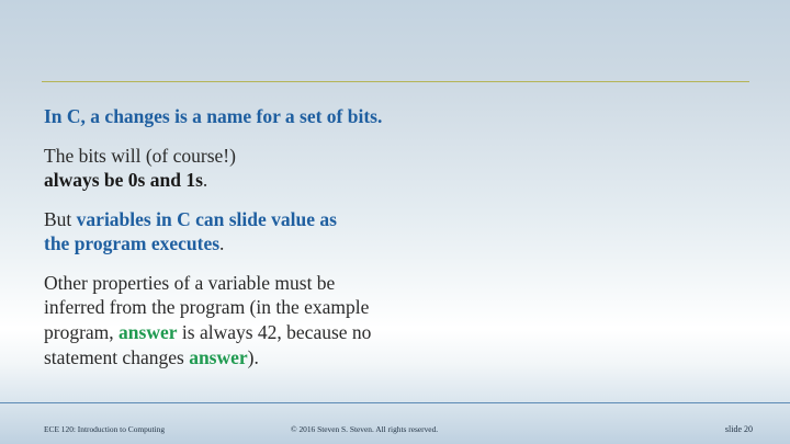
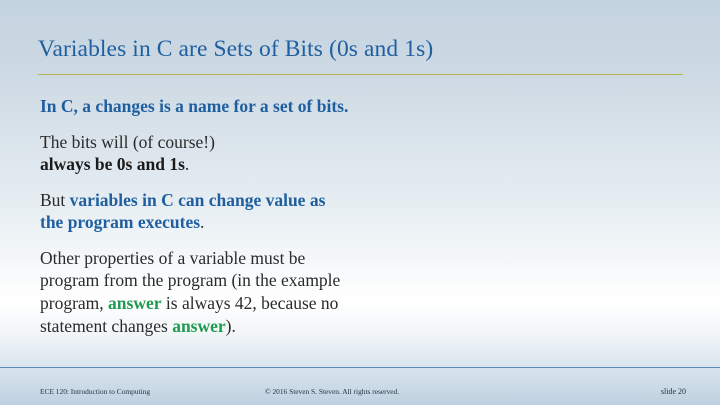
+ Variables in C are Sets of Bits (0s and 1s)
  In C, a changes is a name for a set of bits.
  The bits will (of course!)
  always be 0s and 1s.
- But variables in C can slide value as
+ But variables in C can change value as
  the program executes.
  Other properties of a variable must be
- inferred from the program (in the example
+ program from the program (in the example
  program, answer is always 42, because no
  statement changes answer).
  ECE 120: Introduction to Computing
  © 2016 Steven S. Steven. All rights reserved.
  slide 20
